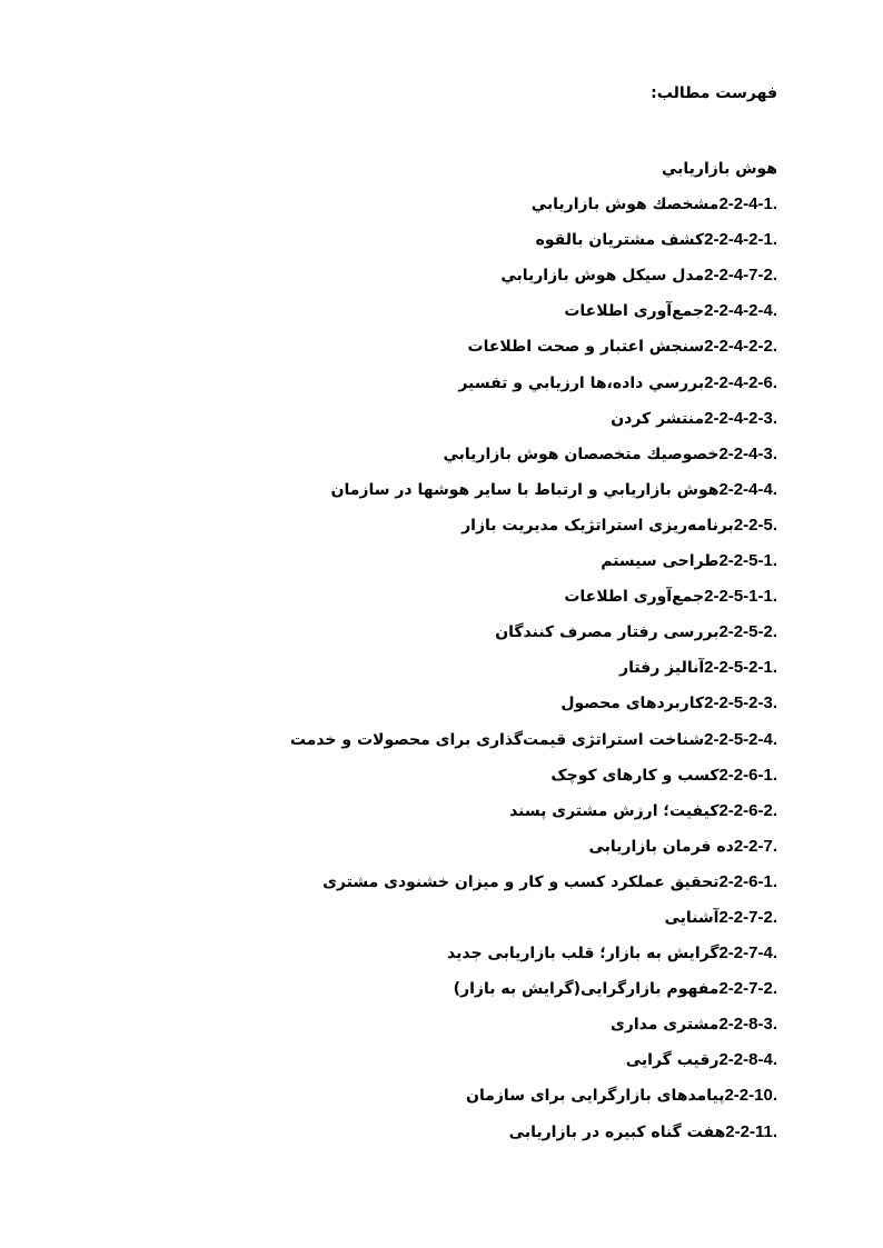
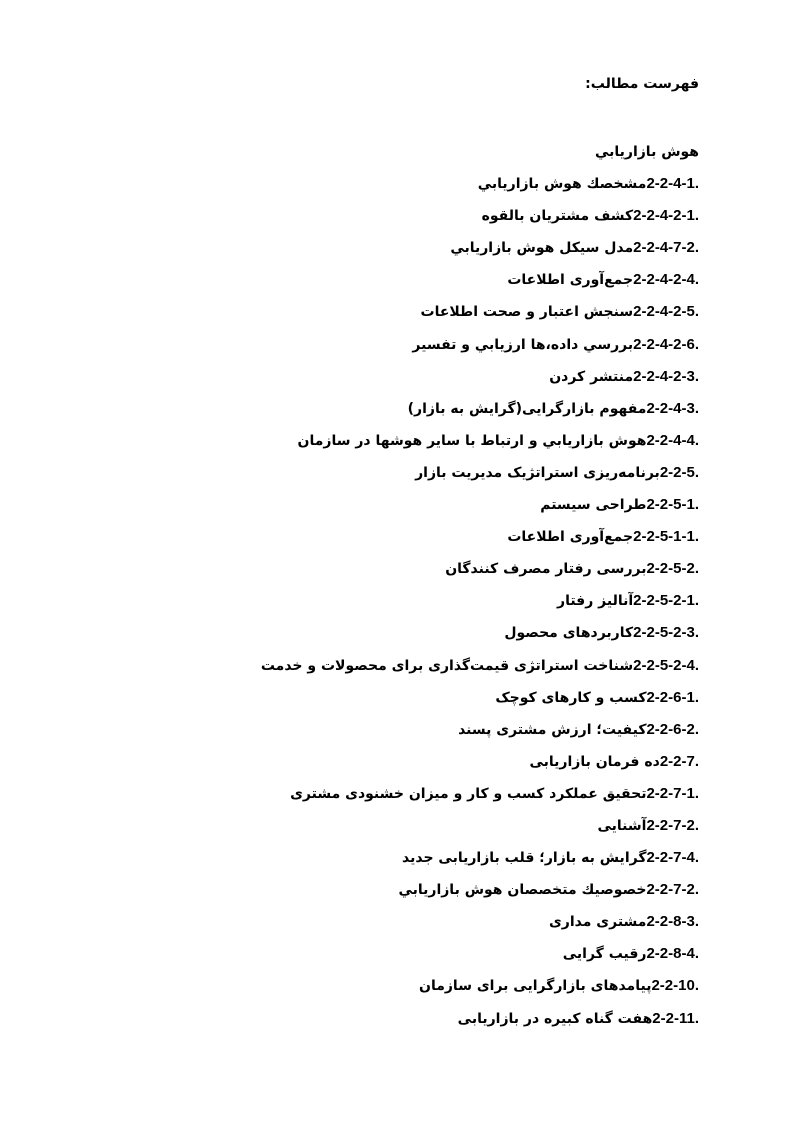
  فهرست مطالب:
  هوش بازاريابي
  2-2-4-1.مشخصك هوش بازاريابي
  2-2-4-2-1.كشف مشتريان بالقوه
  2-2-4-7-2.مدل سيكل هوش بازاريابي
  2-2-4-2-4.جمع‌آوری اطلاعات
- 2-2-4-2-2.سنجش اعتبار و صحت اطلاعات
+ 2-2-4-2-5.سنجش اعتبار و صحت اطلاعات
  2-2-4-2-6.بررسي داده،ها ارزيابي و تفسير
  2-2-4-2-3.منتشر كردن
- 2-2-4-3.خصوصيك متخصصان هوش بازاريابي
+ 2-2-4-3.مفهوم بازارگرايی(گرايش به بازار)
  2-2-4-4.هوش بازاريابي و ارتباط با ساير هوشها در سازمان
  2-2-5.برنامه‌ريزی استراتژيک مديريت بازار
  2-2-5-1.طراحی سيستم
  2-2-5-1-1.جمع‌آوری اطلاعات
  2-2-5-2.بررسی رفتار مصرف کنندگان
  2-2-5-2-1.آناليز رفتار
  2-2-5-2-3.کاربردهای محصول
  2-2-5-2-4.شناخت استراتژی قيمت‌گذاری برای محصولات و خدمت
  2-2-6-1.کسب و کارهای کوچک
  2-2-6-2.کيفيت؛ ارزش مشتری پسند
  2-2-7.ده فرمان بازاريابی
- 2-2-6-1.تحقيق عملکرد کسب و کار و ميزان خشنودی مشتری
+ 2-2-7-1.تحقيق عملکرد کسب و کار و ميزان خشنودی مشتری
  2-2-7-2.آشنايی
  2-2-7-4.گرايش به بازار؛ قلب بازاريابی جديد
- 2-2-7-2.مفهوم بازارگرايی(گرايش به بازار)
+ 2-2-7-2.خصوصيك متخصصان هوش بازاريابي
  2-2-8-3.مشتری مداری
  2-2-8-4.رقيب گرايی
  2-2-10.پيامدهای بازارگرايی برای سازمان
  2-2-11.هفت گناه کبيره در بازاريابی
